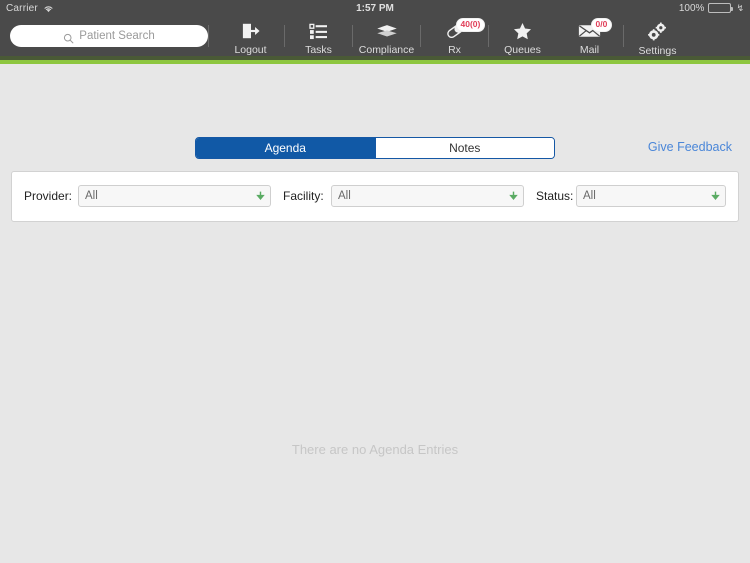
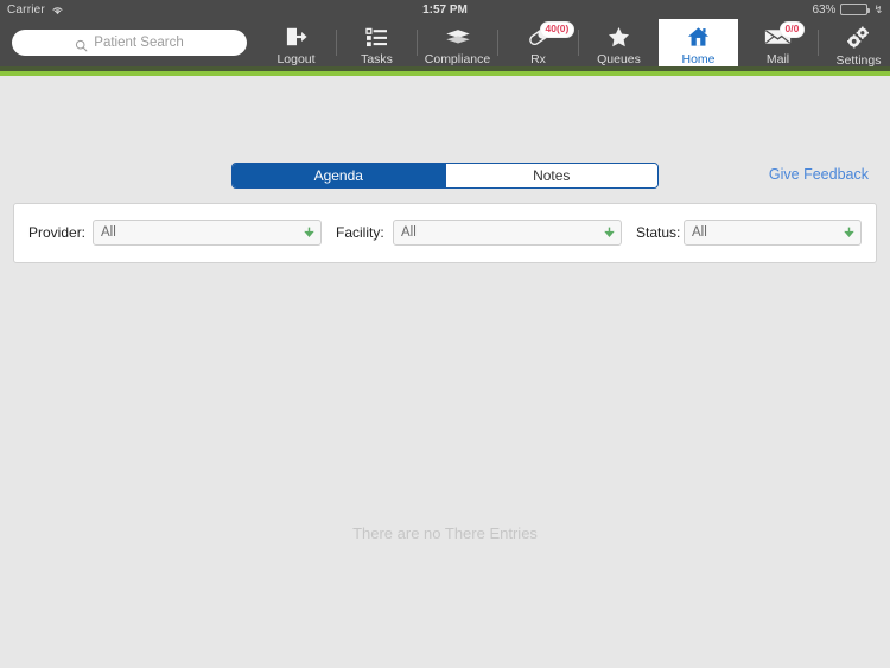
  Carrier
  1:57 PM
- 100%
+ 63%
  ↯
  Patient Search
  Logout
  Tasks
  Compliance
  40(0)
  Rx
  Queues
+ Home
  0/0
  Mail
  Settings
  Agenda
  Notes
  Give Feedback
  Provider:
  All
  Facility:
  All
  Status:
  All
- There are no Agenda Entries
+ There are no There Entries
